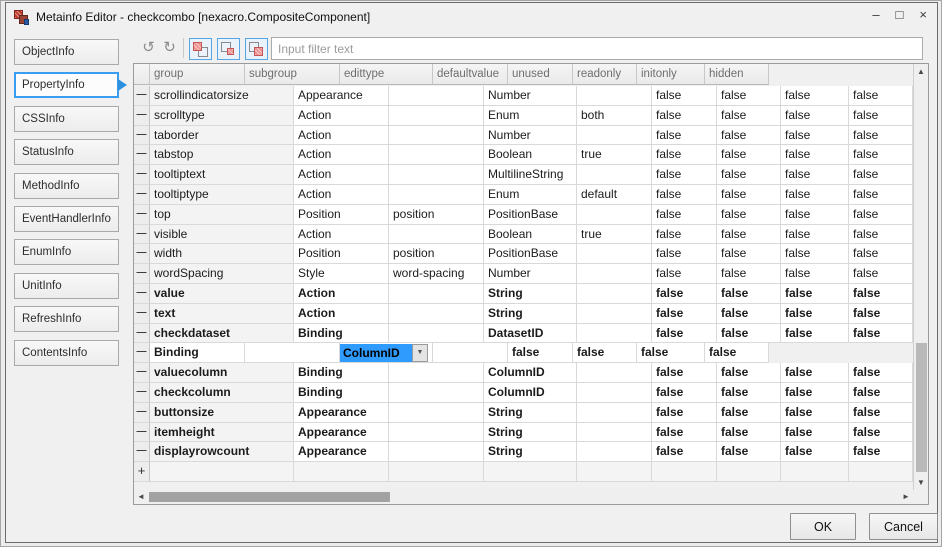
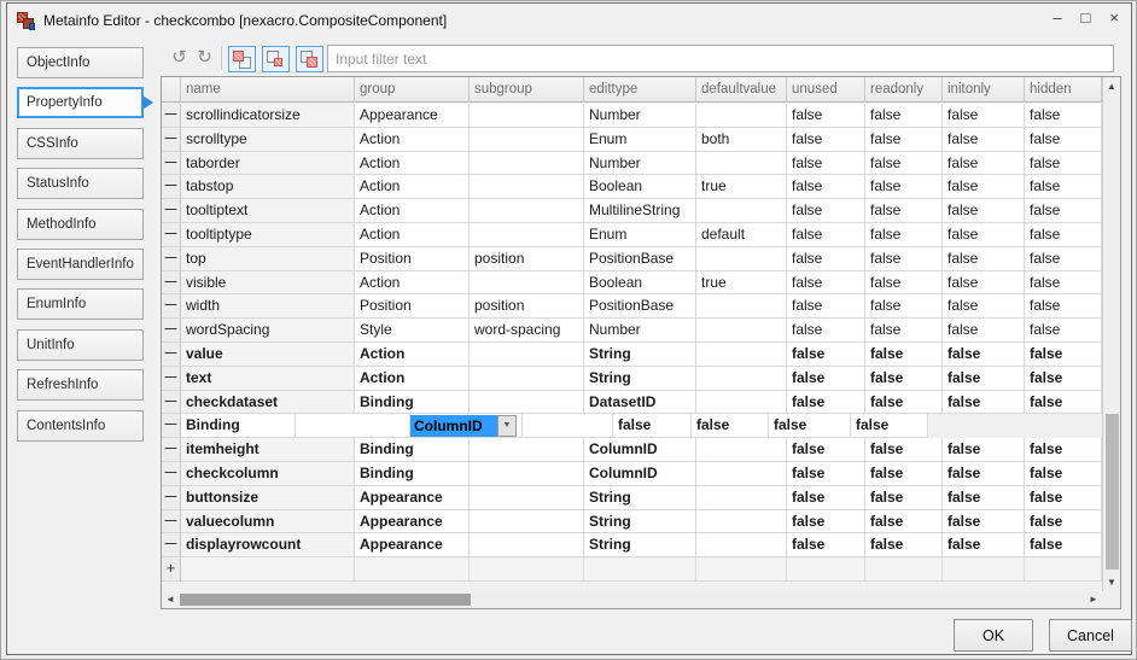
  Metainfo Editor - checkcombo [nexacro.CompositeComponent]
  –
  □
  ×
  ObjectInfo
  PropertyInfo
  CSSInfo
  StatusInfo
  MethodInfo
  EventHandlerInfo
  EnumInfo
  UnitInfo
  RefreshInfo
  ContentsInfo
  ↺
  ↻
  Input filter text
+ name
  group
  subgroup
  edittype
  defaultvalue
  unused
  readonly
  initonly
  hidden
  —
  scrollindicatorsize
  Appearance
  Number
  false
  false
  false
  false
  —
  scrolltype
  Action
  Enum
  both
  false
  false
  false
  false
  —
  taborder
  Action
  Number
  false
  false
  false
  false
  —
  tabstop
  Action
  Boolean
  true
  false
  false
  false
  false
  —
  tooltiptext
  Action
  MultilineString
  false
  false
  false
  false
  —
  tooltiptype
  Action
  Enum
  default
  false
  false
  false
  false
  —
  top
  Position
  position
  PositionBase
  false
  false
  false
  false
  —
  visible
  Action
  Boolean
  true
  false
  false
  false
  false
  —
  width
  Position
  position
  PositionBase
  false
  false
  false
  false
  —
  wordSpacing
  Style
  word-spacing
  Number
  false
  false
  false
  false
  —
  value
  Action
  String
  false
  false
  false
  false
  —
  text
  Action
  String
  false
  false
  false
  false
  —
  checkdataset
  Binding
  DatasetID
  false
  false
  false
  false
  —
  Binding
  ColumnID
  false
  false
  false
  false
  —
- valuecolumn
+ itemheight
  Binding
  ColumnID
  false
  false
  false
  false
  —
  checkcolumn
  Binding
  ColumnID
  false
  false
  false
  false
  —
  buttonsize
  Appearance
  String
  false
  false
  false
  false
  —
- itemheight
+ valuecolumn
  Appearance
  String
  false
  false
  false
  false
  —
  displayrowcount
  Appearance
  String
  false
  false
  false
  false
  +
  ▲
  ▼
  ◄
  ►
  OK
  Cancel
